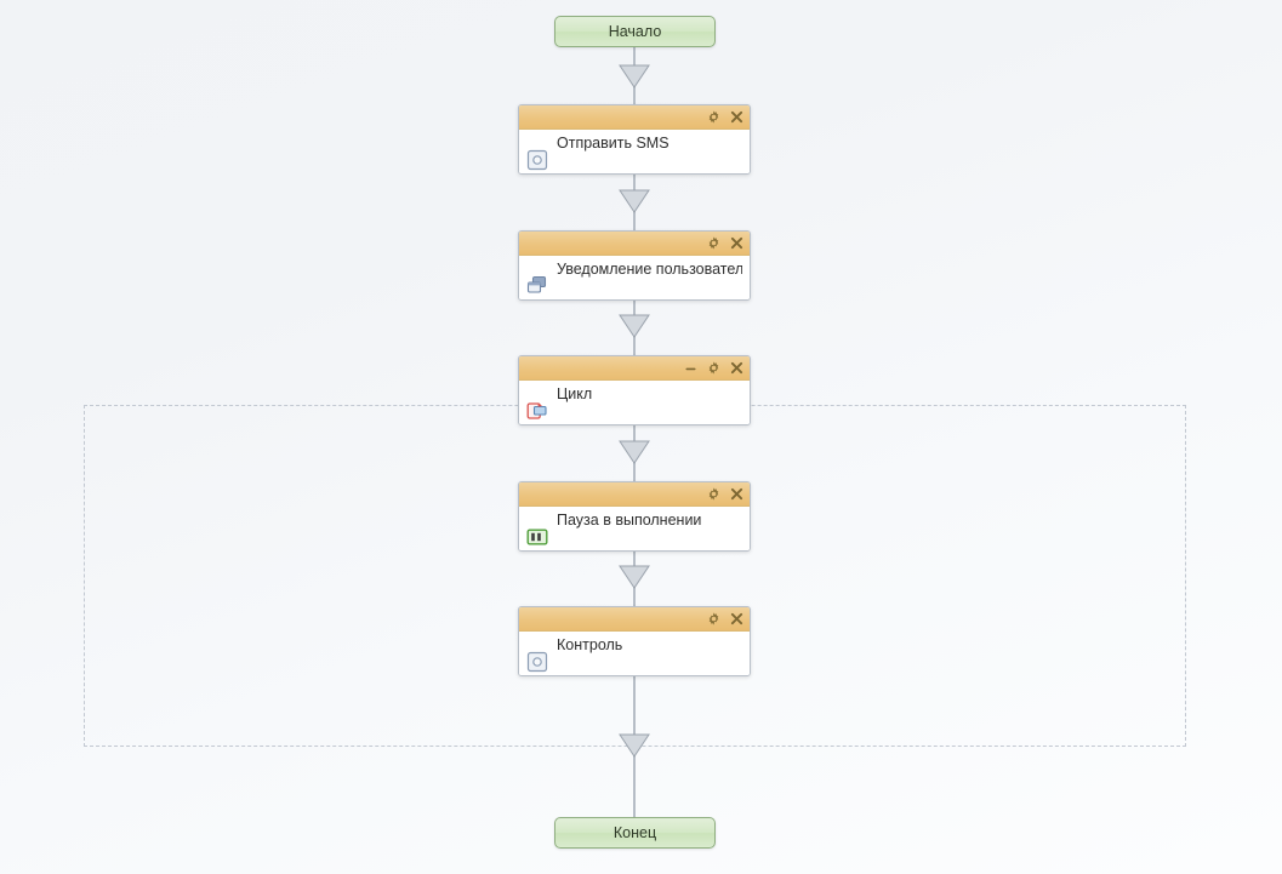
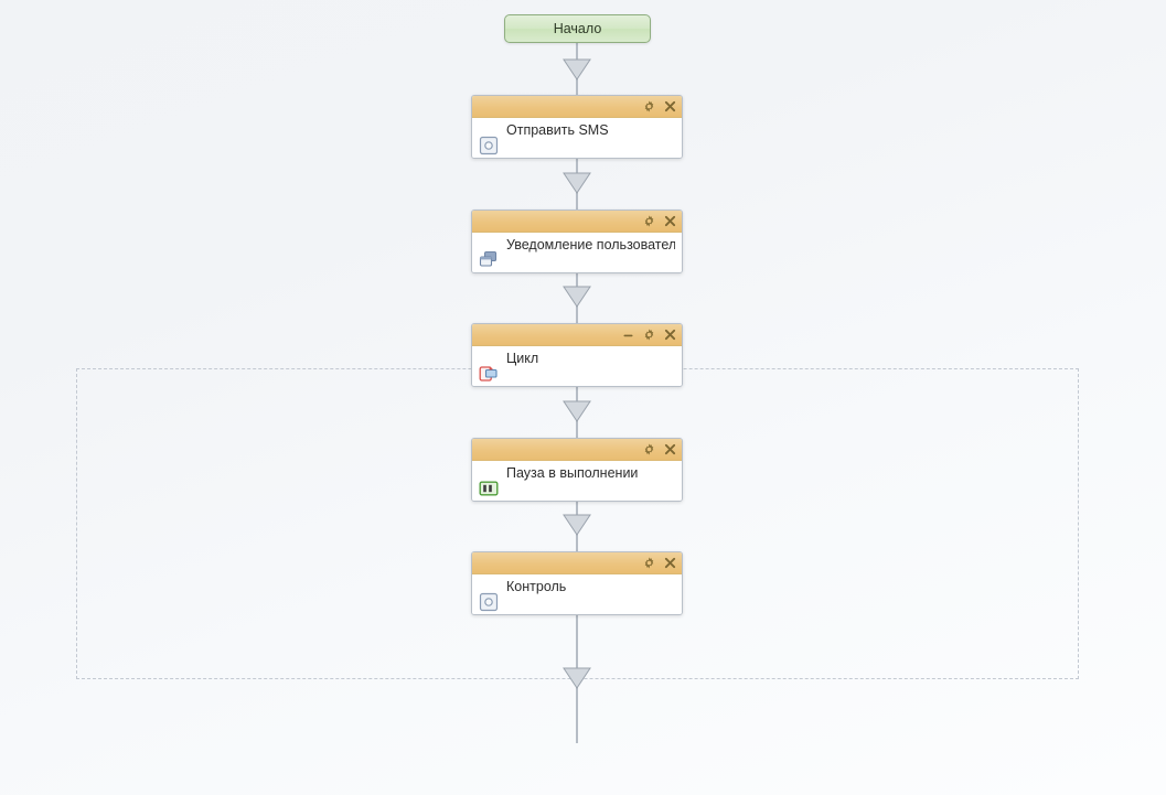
  Начало
  Отправить SMS
  Уведомление пользовател
  Цикл
  Пауза в выполнении
  Контроль
- Конец
